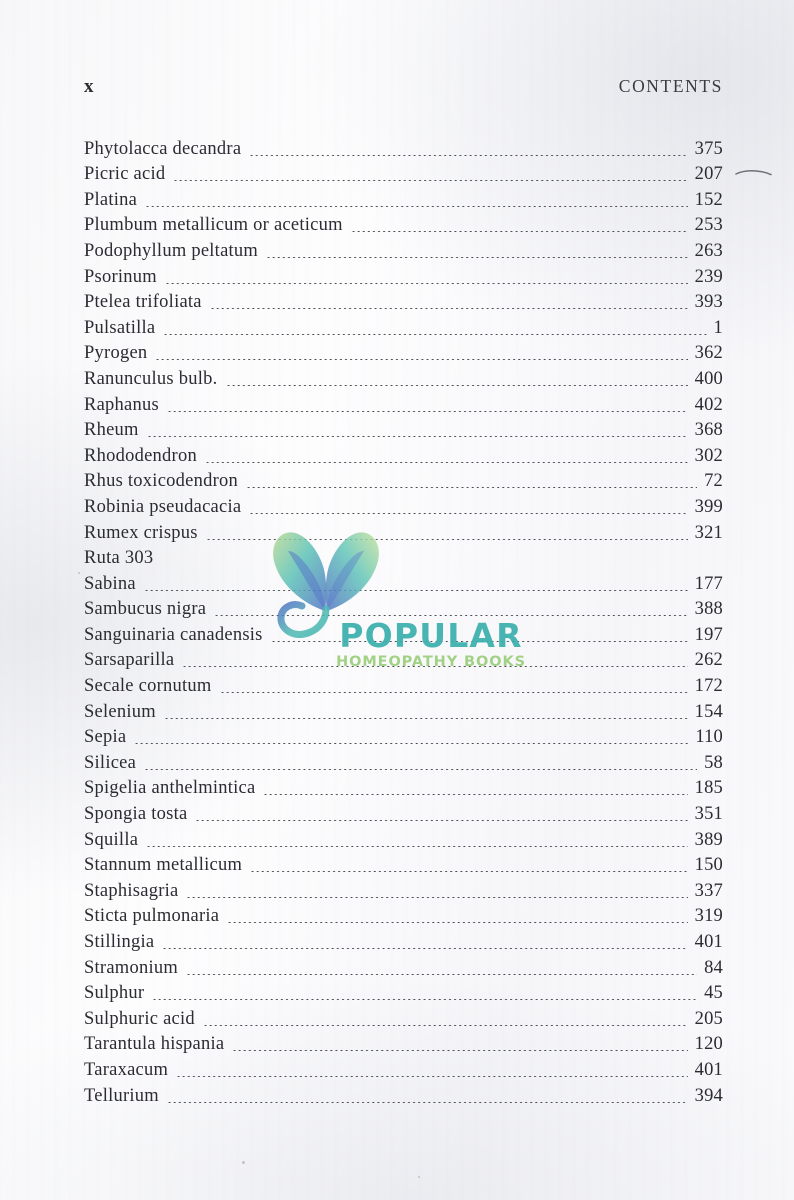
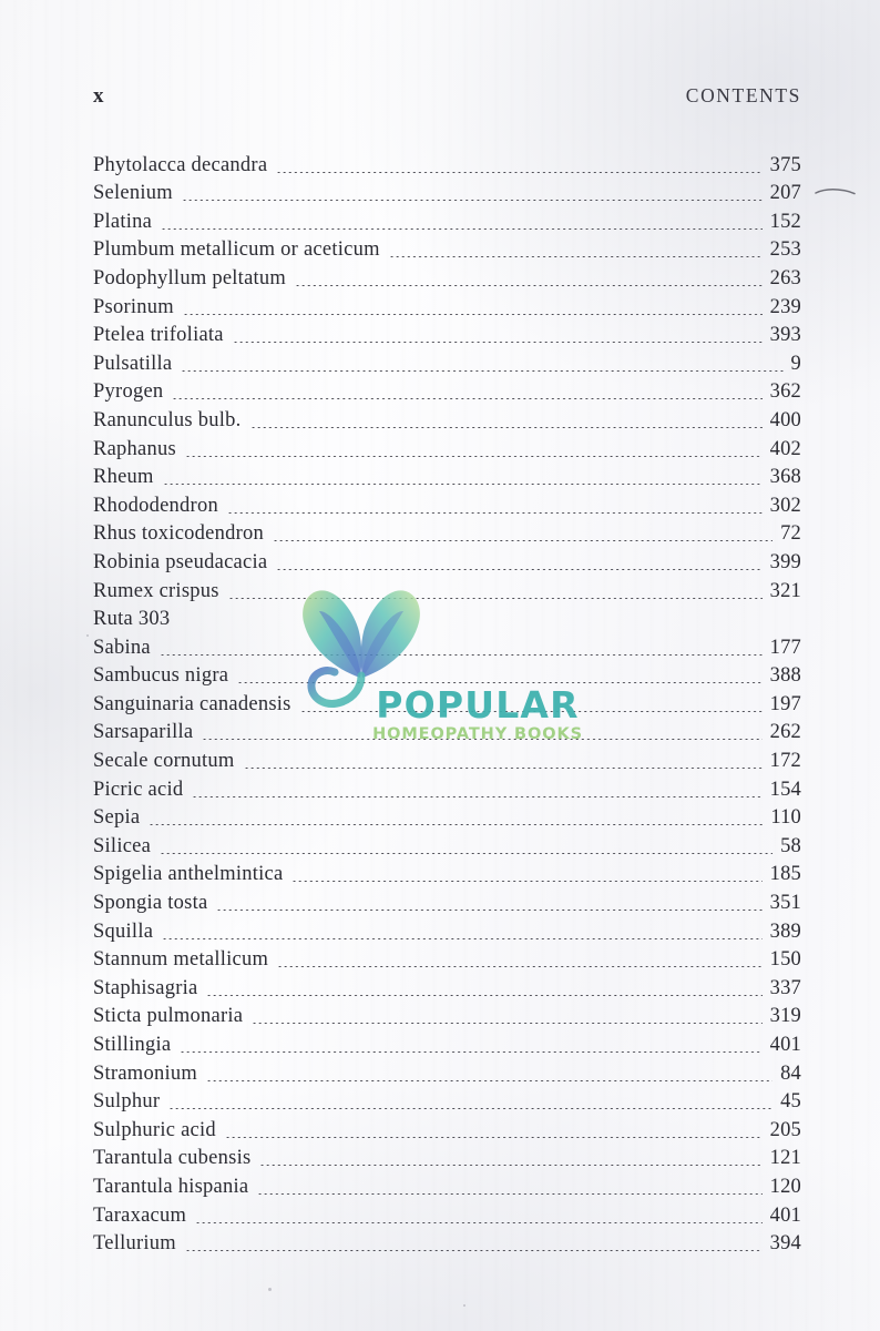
  x
  CONTENTS
  Phytolacca decandra
  375
- Picric acid
+ Selenium
  207
  Platina
  152
  Plumbum metallicum or aceticum
  253
  Podophyllum peltatum
  263
  Psorinum
  239
  Ptelea trifoliata
  393
  Pulsatilla
- 1
+ 9
  Pyrogen
  362
  Ranunculus bulb.
  400
  Raphanus
  402
  Rheum
  368
  Rhododendron
  302
  Rhus toxicodendron
  72
  Robinia pseudacacia
  399
  Rumex crispus
  321
  Ruta 303
  Sabina
  177
  Sambucus nigra
  388
  Sanguinaria canadensis
  197
  Sarsaparilla
  262
  Secale cornutum
  172
- Selenium
+ Picric acid
  154
  Sepia
  110
  Silicea
  58
  Spigelia anthelmintica
  185
  Spongia tosta
  351
  Squilla
  389
  Stannum metallicum
  150
  Staphisagria
  337
  Sticta pulmonaria
  319
  Stillingia
  401
  Stramonium
  84
  Sulphur
  45
  Sulphuric acid
  205
+ Tarantula cubensis
+ 121
  Tarantula hispania
  120
  Taraxacum
  401
  Tellurium
  394
  POPULAR
  HOMEOPATHY BOOKS
